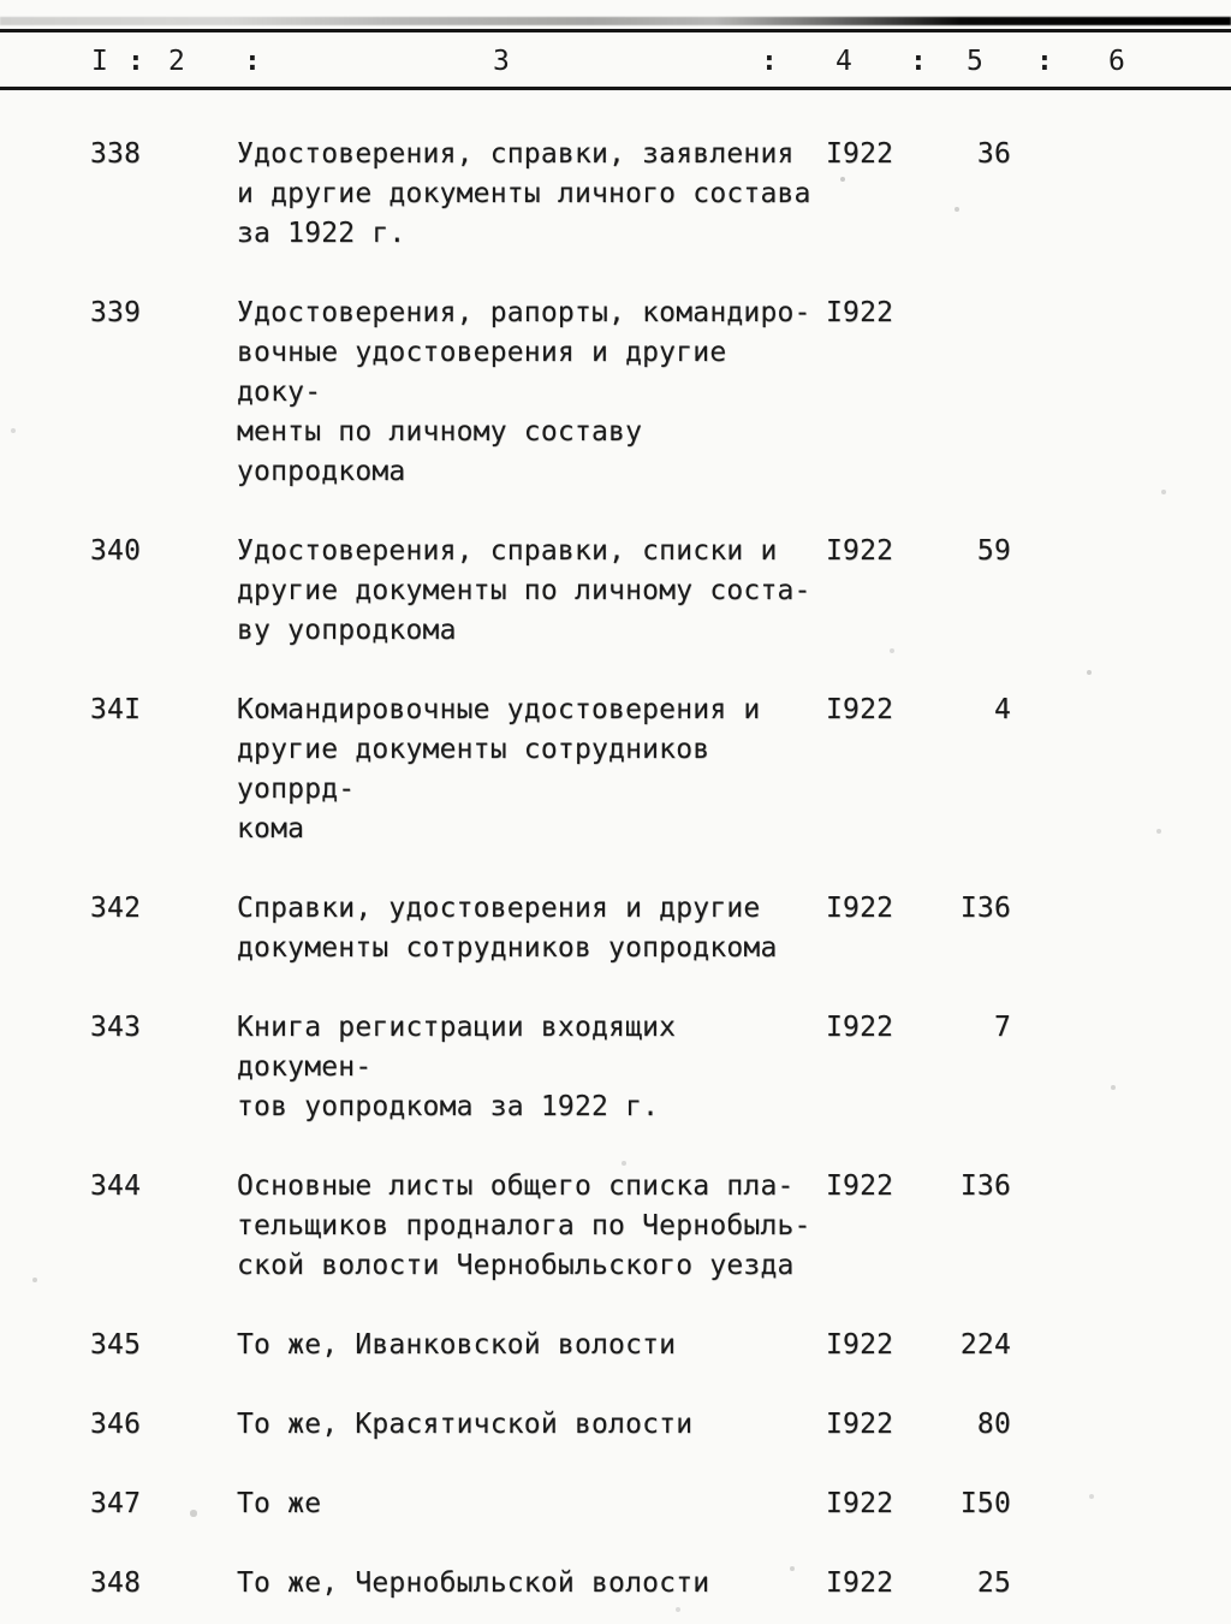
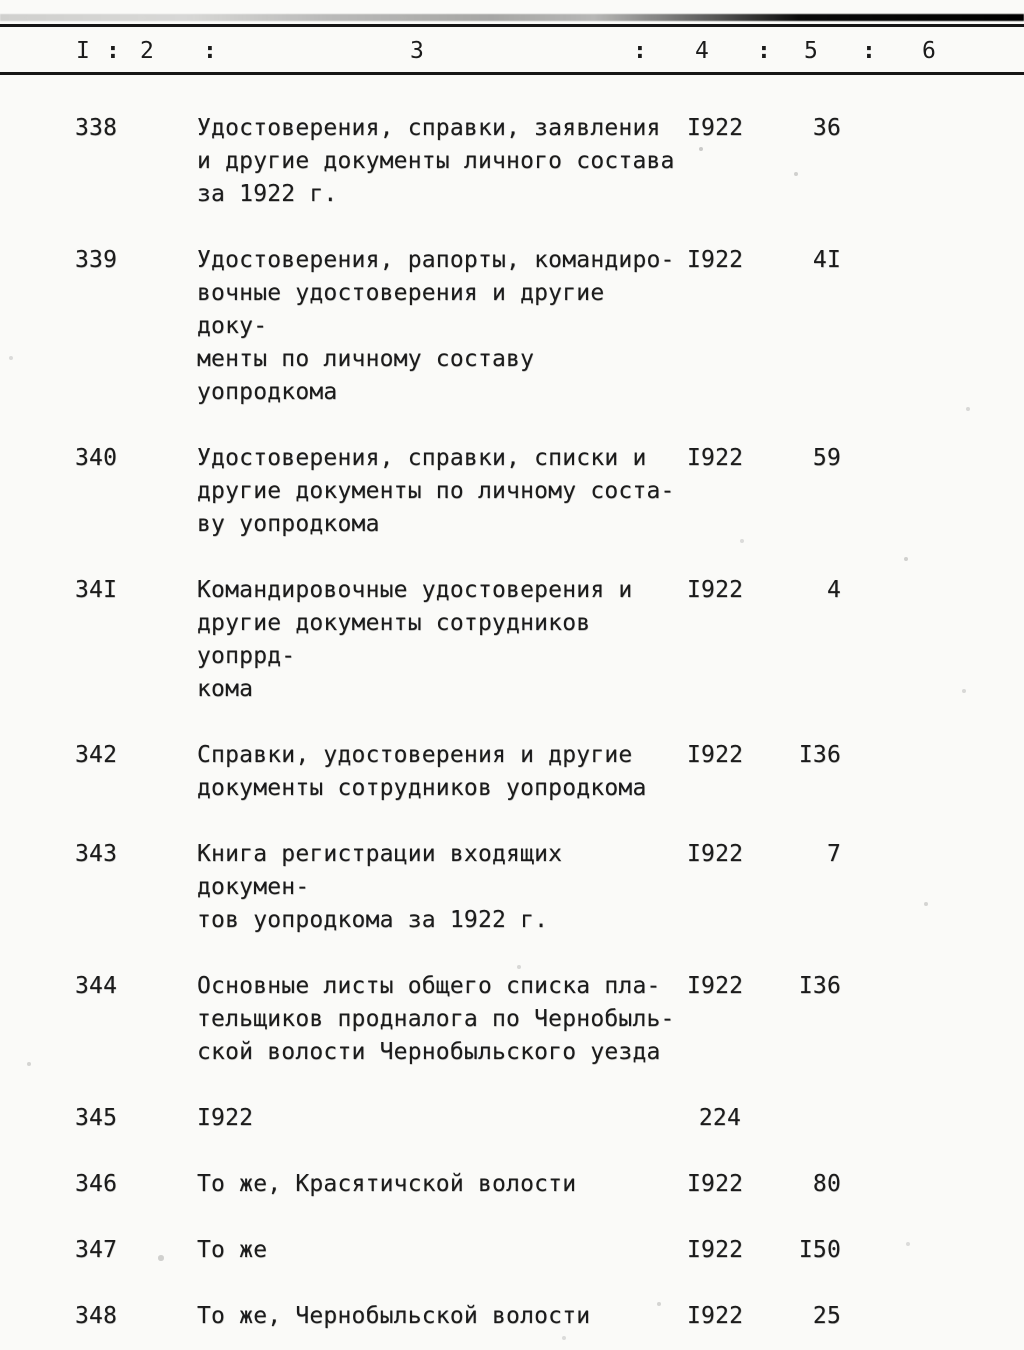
  I
  :
  2
  :
  3
  :
  4
  :
  5
  :
  6
  338
  Удостоверения, справки, заявления
  и другие документы личного состава
  за 1922 г.
  I922
  36
  339
  Удостоверения, рапорты, командиро-
  вочные удостоверения и другие доку-
  менты по личному составу уопродкома
  I922
+ 4I
  340
  Удостоверения, справки, списки и
  другие документы по личному соста-
  ву уопродкома
  I922
  59
  34I
  Командировочные удостоверения и
  другие документы сотрудников уопррд-
  кома
  I922
  4
  342
  Справки, удостоверения и другие
  документы сотрудников уопродкома
  I922
  I36
  343
  Книга регистрации входящих докумен-
  тов уопродкома за 1922 г.
  I922
  7
  344
  Основные листы общего списка пла-
  тельщиков продналога по Чернобыль-
  ской волости Чернобыльского уезда
  I922
  I36
  345
- То же, Иванковской волости
  I922
  224
  346
  То же, Красятичской волости
  I922
  80
  347
  То же
  I922
  I50
  348
  То же, Чернобыльской волости
  I922
  25
